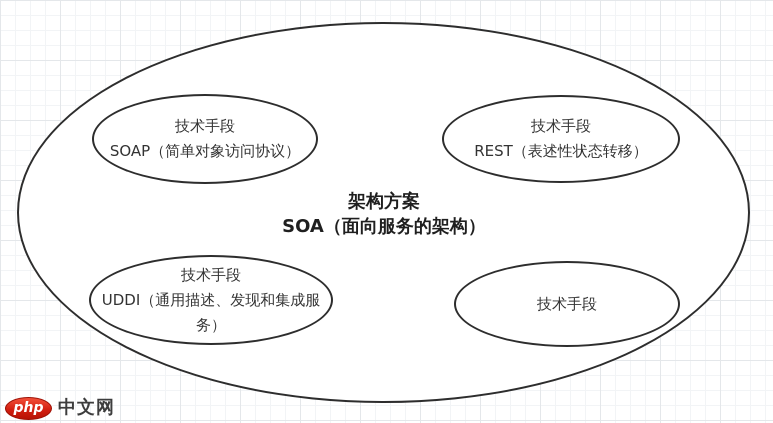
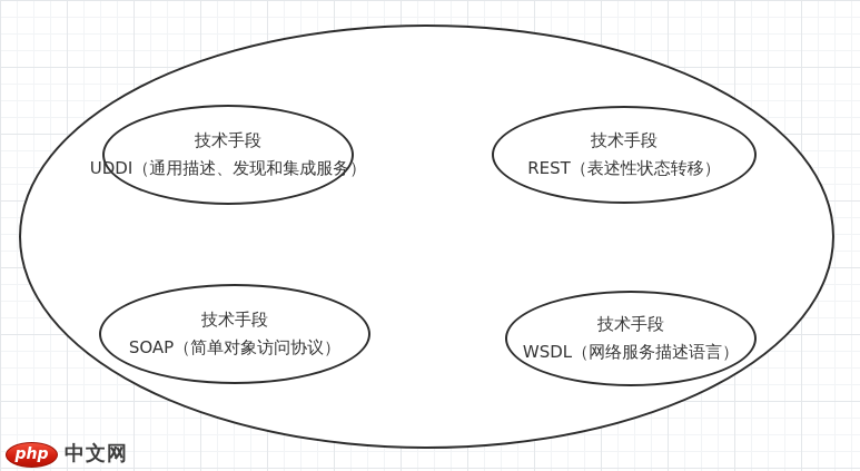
- 架构方案
- SOA（面向服务的架构）
  技术手段
- SOAP（简单对象访问协议）
+ UDDI（通用描述、发现和集成服务）
  技术手段
  REST（表述性状态转移）
  技术手段
- UDDI（通用描述、发现和集成服务）
+ SOAP（简单对象访问协议）
  技术手段
+ WSDL（网络服务描述语言）
  php
  中文网
